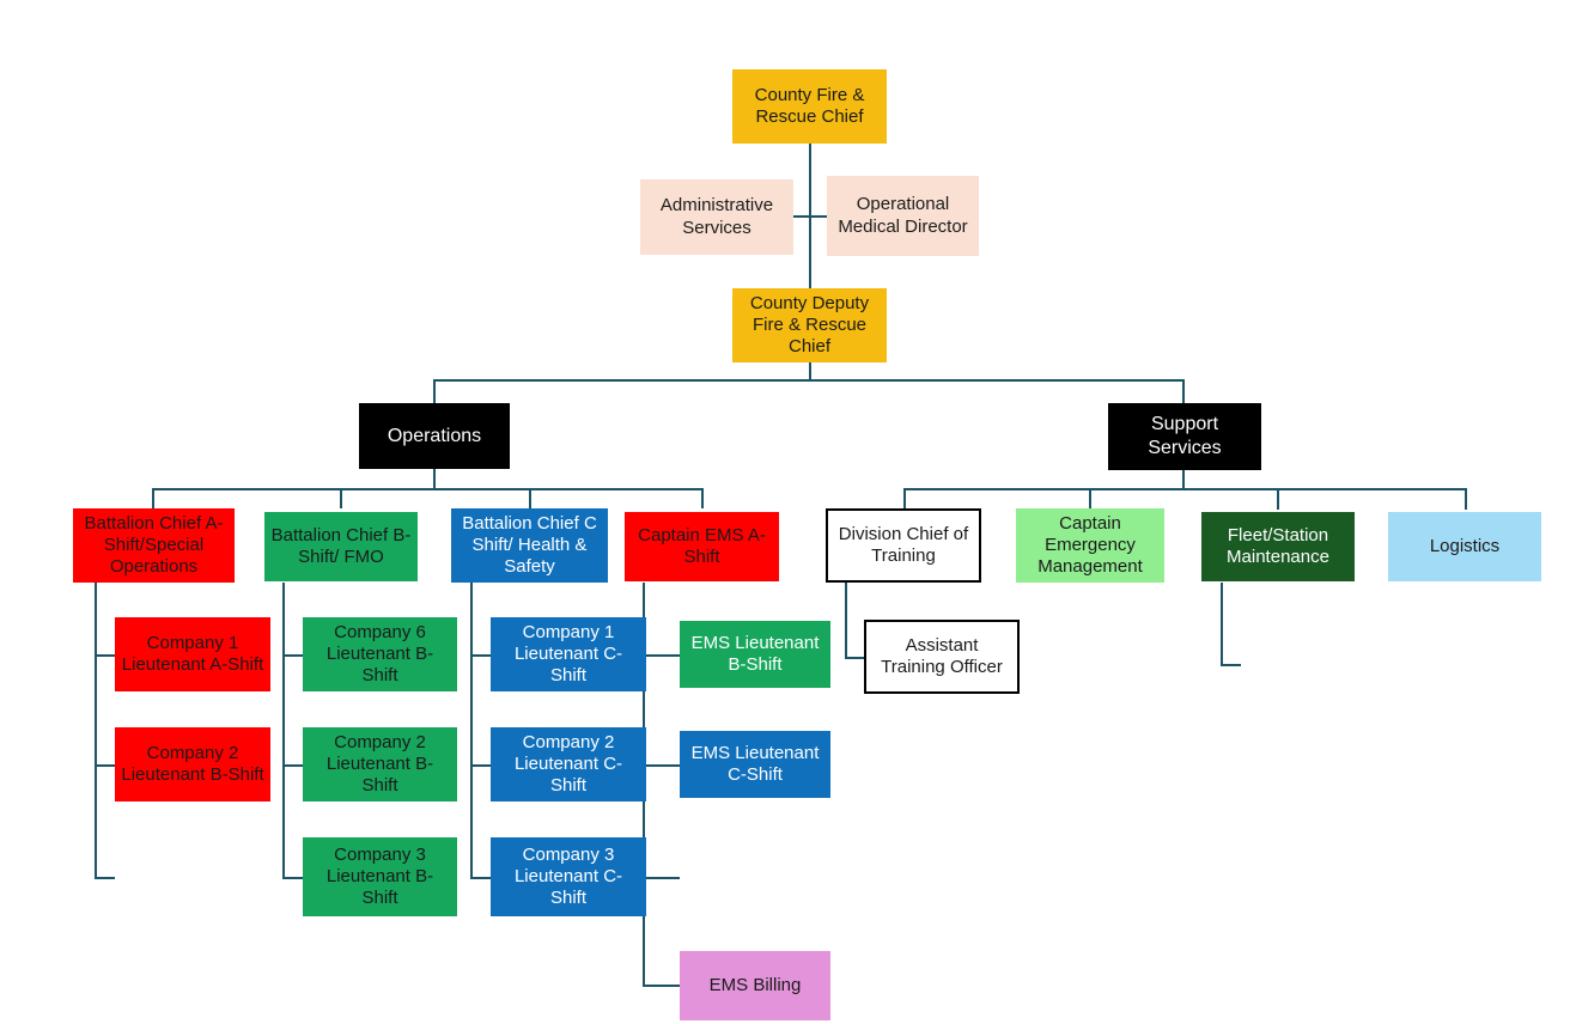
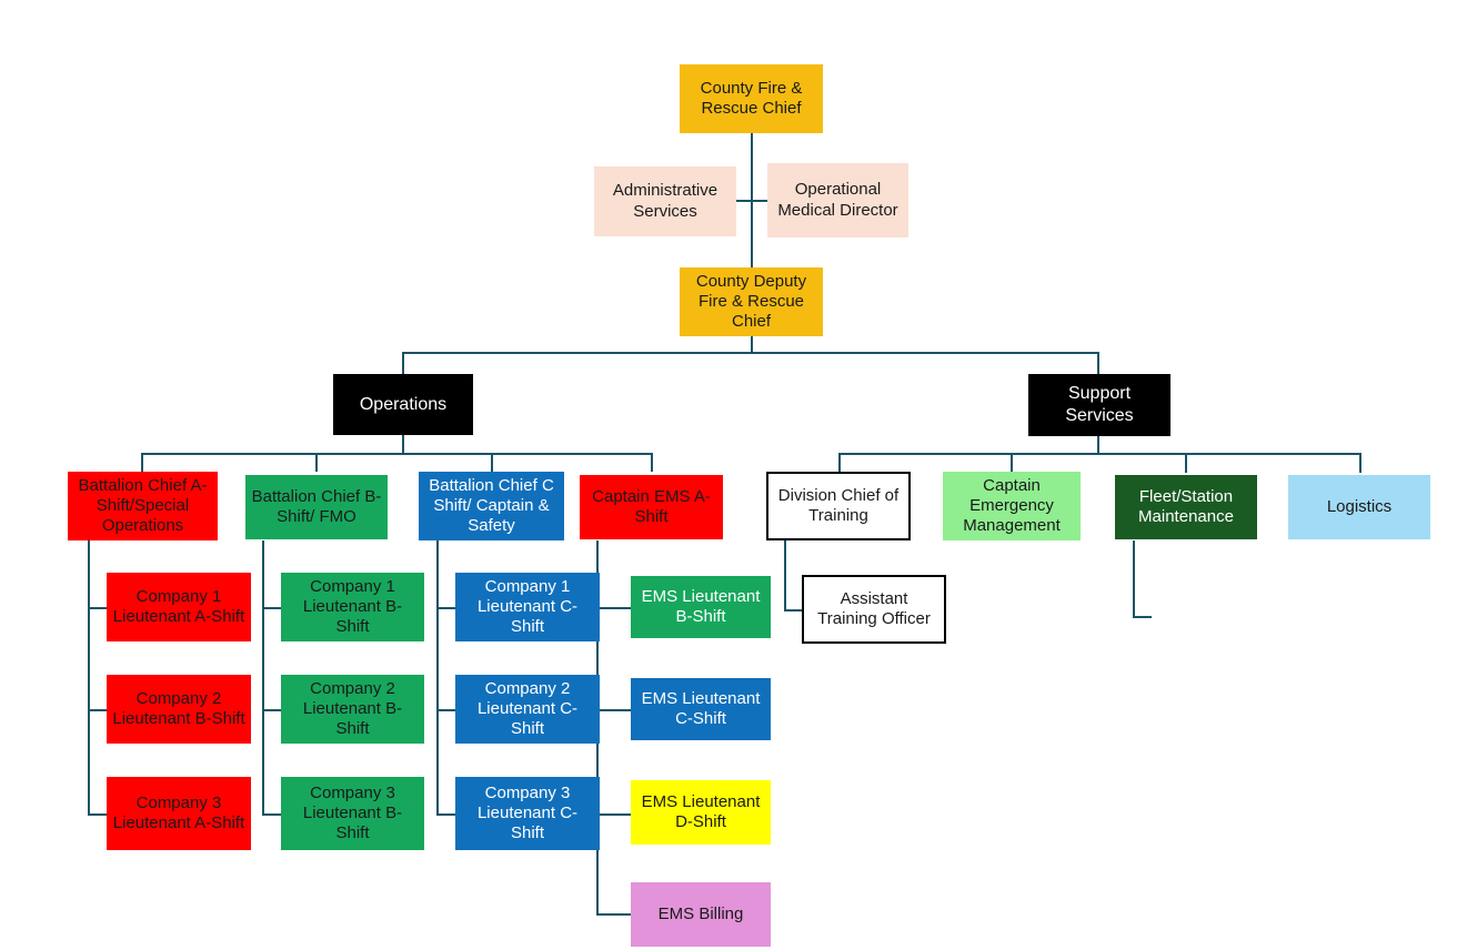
  County Fire & Rescue Chief
  Administrative Services
  Operational Medical Director
  County Deputy Fire & Rescue Chief
  Operations
  Support Services
  Battalion Chief A-Shift/Special Operations
  Battalion Chief B-Shift/ FMO
- Battalion Chief C Shift/ Health & Safety
+ Battalion Chief C Shift/ Captain & Safety
  Captain EMS A-Shift
  Division Chief of Training
  Captain Emergency Management
  Fleet/Station Maintenance
  Logistics
  Company 1 Lieutenant A-Shift
- Company 6 Lieutenant B-Shift
+ Company 1 Lieutenant B-Shift
  Company 1 Lieutenant C-Shift
  EMS Lieutenant B-Shift
  Company 2 Lieutenant B-Shift
  Company 2 Lieutenant B-Shift
  Company 2 Lieutenant C-Shift
  EMS Lieutenant C-Shift
+ Company 3 Lieutenant A-Shift
  Company 3 Lieutenant B-Shift
  Company 3 Lieutenant C-Shift
+ EMS Lieutenant D-Shift
  EMS Billing
  Assistant Training Officer
